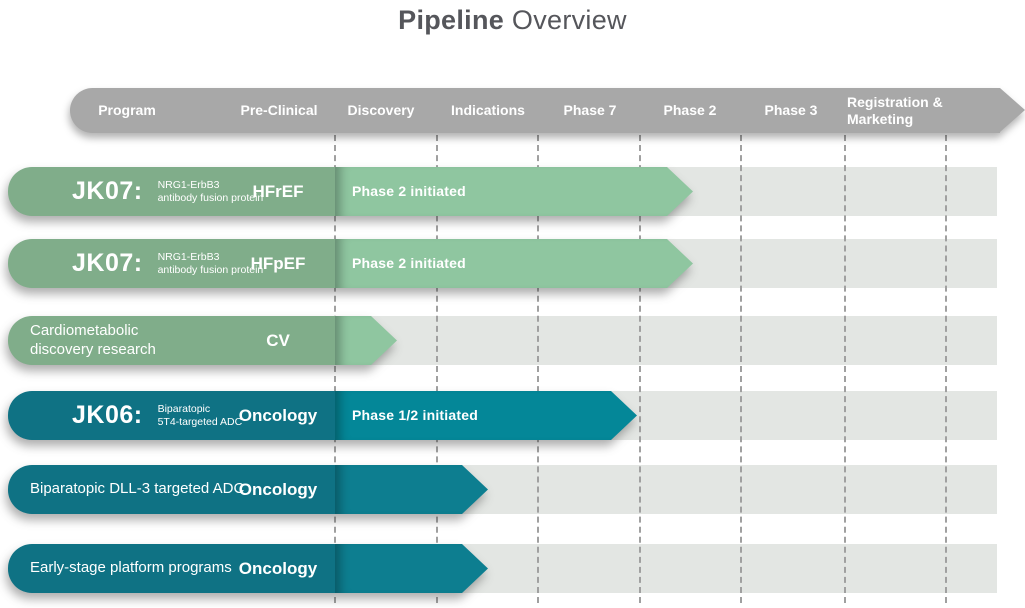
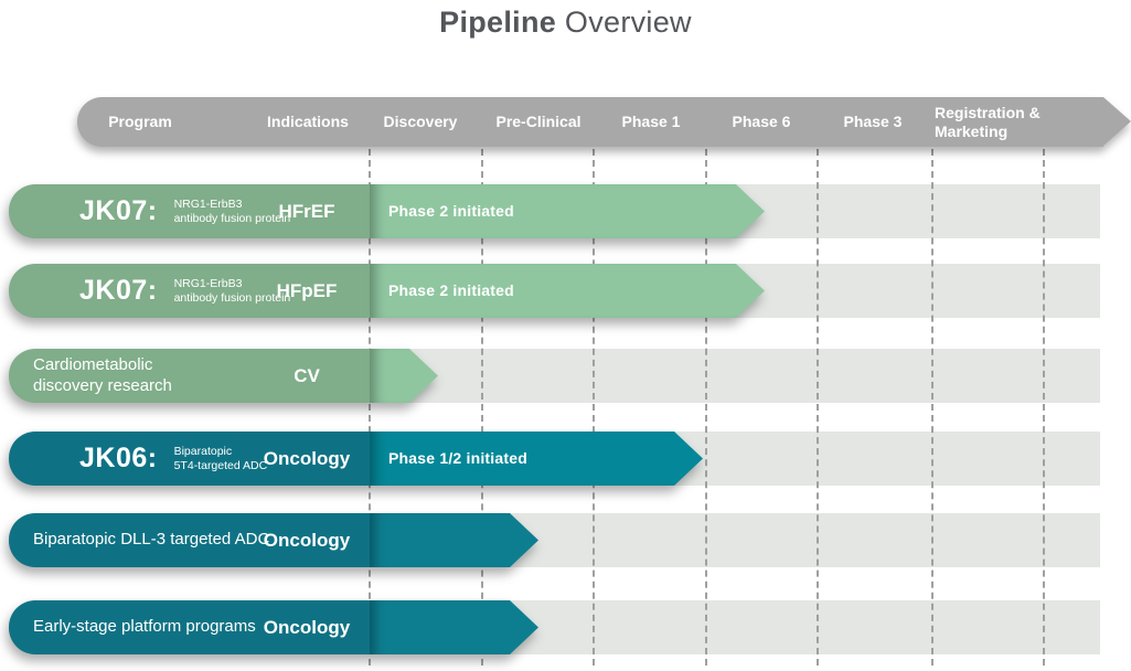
  Pipeline Overview
  Program
- Pre-Clinical
+ Indications
  Discovery
- Indications
+ Pre-Clinical
- Phase 7
+ Phase 1
- Phase 2
+ Phase 6
  Phase 3
  Registration & Marketing
  JK07:
  NRG1-ErbB3
  antibody fusion protein
  HFrEF
  Phase 2 initiated
  JK07:
  NRG1-ErbB3
  antibody fusion protein
  HFpEF
  Phase 2 initiated
  Cardiometabolic
  discovery research
  CV
  JK06:
  Biparatopic
  5T4-targeted ADC
  Oncology
  Phase 1/2 initiated
  Biparatopic DLL-3 targeted ADC
  Oncology
  Early-stage platform programs
  Oncology
